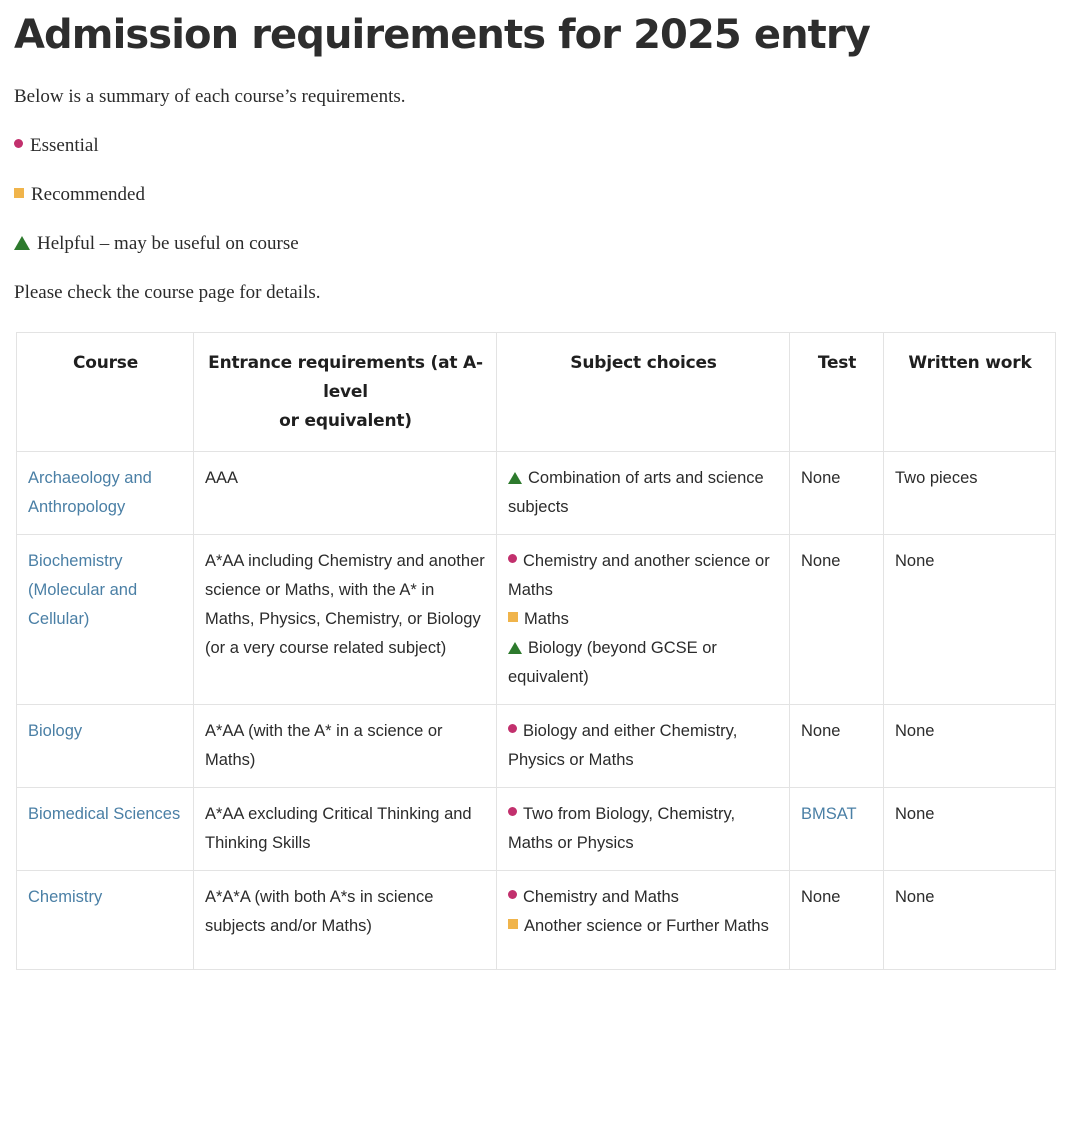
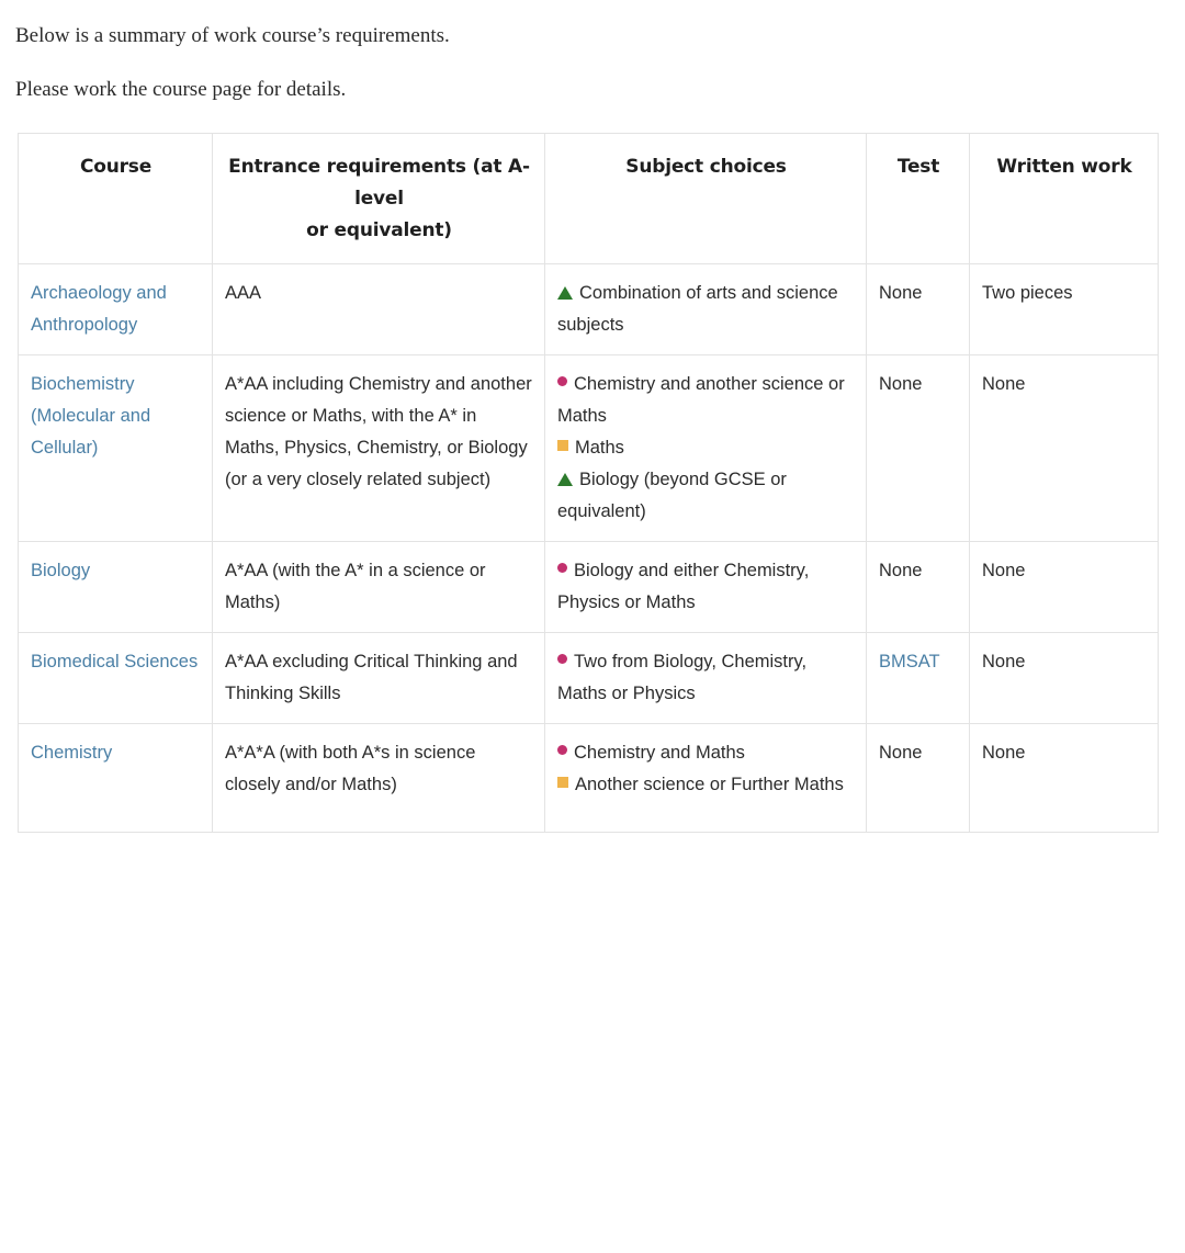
- Admission requirements for 2025 entry
- Below is a summary of each course’s requirements.
+ Below is a summary of work course’s requirements.
- Essential
- Recommended
- Helpful – may be useful on course
- Please check the course page for details.
+ Please work the course page for details.
  Course	Entrance requirements (at A-level or equivalent)	Subject choices	Test	Written work
  Archaeology and Anthropology	AAA	Combination of arts and science subjects	None	Two pieces
- Biochemistry (Molecular and Cellular)	A*AA including Chemistry and another science or Maths, with the A* in Maths, Physics, Chemistry, or Biology (or a very course related subject)	Chemistry and another science or Maths Maths Biology (beyond GCSE or equivalent)	None	None
+ Biochemistry (Molecular and Cellular)	A*AA including Chemistry and another science or Maths, with the A* in Maths, Physics, Chemistry, or Biology (or a very closely related subject)	Chemistry and another science or Maths Maths Biology (beyond GCSE or equivalent)	None	None
  Biology	A*AA (with the A* in a science or Maths)	Biology and either Chemistry, Physics or Maths	None	None
  Biomedical Sciences	A*AA excluding Critical Thinking and Thinking Skills	Two from Biology, Chemistry, Maths or Physics	BMSAT	None
- Chemistry	A*A*A (with both A*s in science subjects and/or Maths)	Chemistry and Maths Another science or Further Maths	None	None
+ Chemistry	A*A*A (with both A*s in science closely and/or Maths)	Chemistry and Maths Another science or Further Maths	None	None
